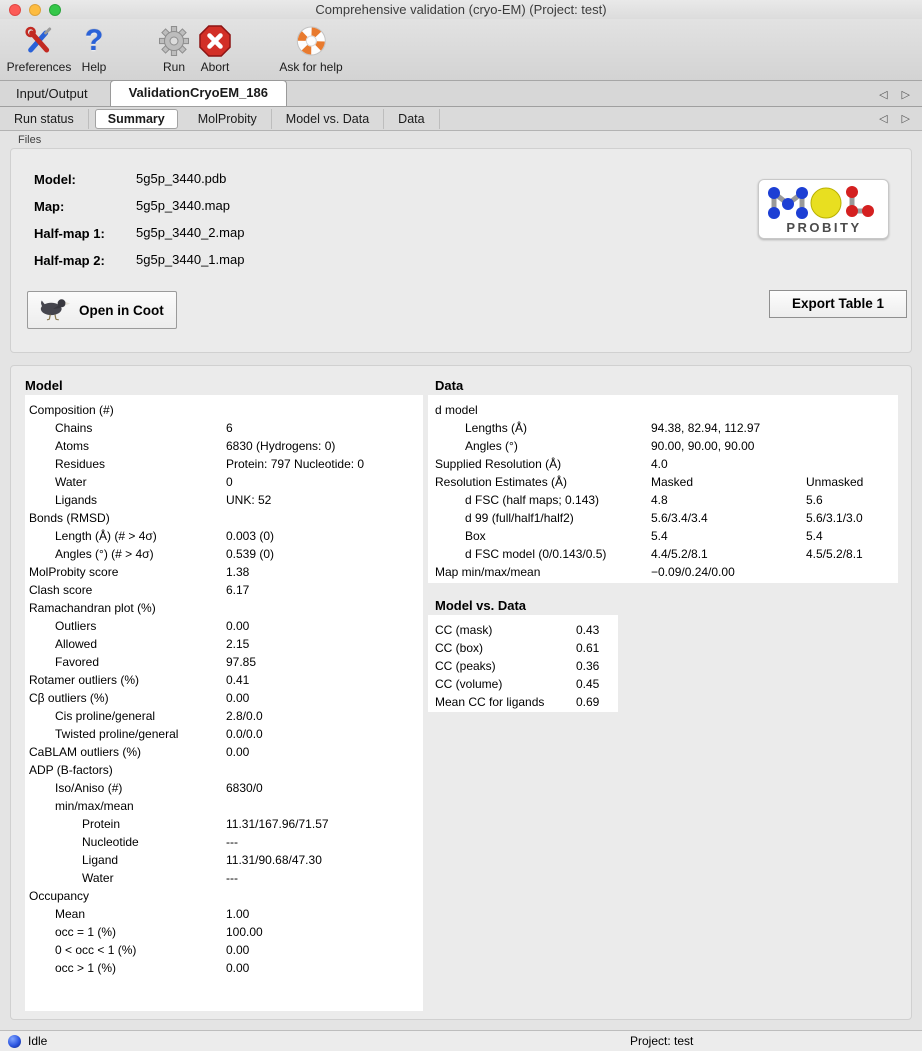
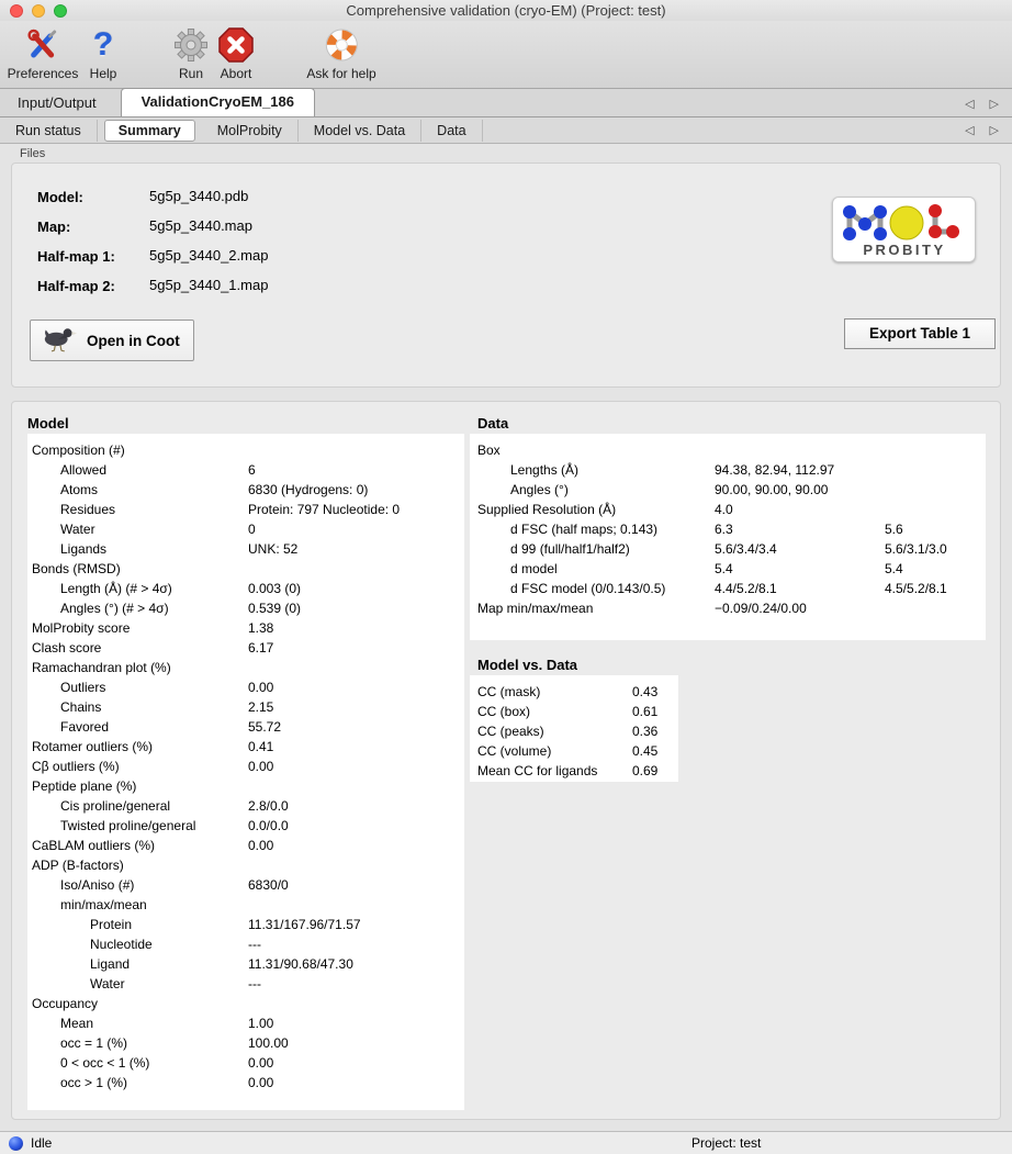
  Comprehensive validation (cryo-EM) (Project: test)
  Preferences
  ?
  Help
  Run
  Abort
  Ask for help
  Input/Output
  ValidationCryoEM_186
  ◁
  ▷
  Run status
  Summary
  MolProbity
  Model vs. Data
  Data
  ◁
  ▷
  Files
  Model:
  5g5p_3440.pdb
  Map:
  5g5p_3440.map
  Half-map 1:
  5g5p_3440_2.map
  Half-map 2:
  5g5p_3440_1.map
  PROBITY
  Open in Coot
  Export Table 1
  Model
  Composition (#)
- Chains
+ Allowed
  6
  Atoms
  6830 (Hydrogens: 0)
  Residues
  Protein: 797 Nucleotide: 0
  Water
  0
  Ligands
  UNK: 52
  Bonds (RMSD)
  Length (Å) (# > 4σ)
  0.003 (0)
  Angles (°) (# > 4σ)
  0.539 (0)
  MolProbity score
  1.38
  Clash score
  6.17
  Ramachandran plot (%)
  Outliers
  0.00
- Allowed
+ Chains
  2.15
  Favored
- 97.85
+ 55.72
  Rotamer outliers (%)
  0.41
  Cβ outliers (%)
  0.00
+ Peptide plane (%)
  Cis proline/general
  2.8/0.0
  Twisted proline/general
  0.0/0.0
  CaBLAM outliers (%)
  0.00
  ADP (B-factors)
  Iso/Aniso (#)
  6830/0
  min/max/mean
  Protein
  11.31/167.96/71.57
  Nucleotide
  ---
  Ligand
  11.31/90.68/47.30
  Water
  ---
  Occupancy
  Mean
  1.00
  occ = 1 (%)
  100.00
  0 < occ < 1 (%)
  0.00
  occ > 1 (%)
  0.00
  Data
- d model
+ Box
  Lengths (Å)
  94.38, 82.94, 112.97
  Angles (°)
  90.00, 90.00, 90.00
  Supplied Resolution (Å)
  4.0
- Resolution Estimates (Å)
- Masked
- Unmasked
  d FSC (half maps; 0.143)
- 4.8
+ 6.3
  5.6
  d 99 (full/half1/half2)
  5.6/3.4/3.4
  5.6/3.1/3.0
- Box
+ d model
  5.4
  5.4
  d FSC model (0/0.143/0.5)
  4.4/5.2/8.1
  4.5/5.2/8.1
  Map min/max/mean
  −0.09/0.24/0.00
  Model vs. Data
  CC (mask)
  0.43
  CC (box)
  0.61
  CC (peaks)
  0.36
  CC (volume)
  0.45
  Mean CC for ligands
  0.69
  Idle
  Project: test
